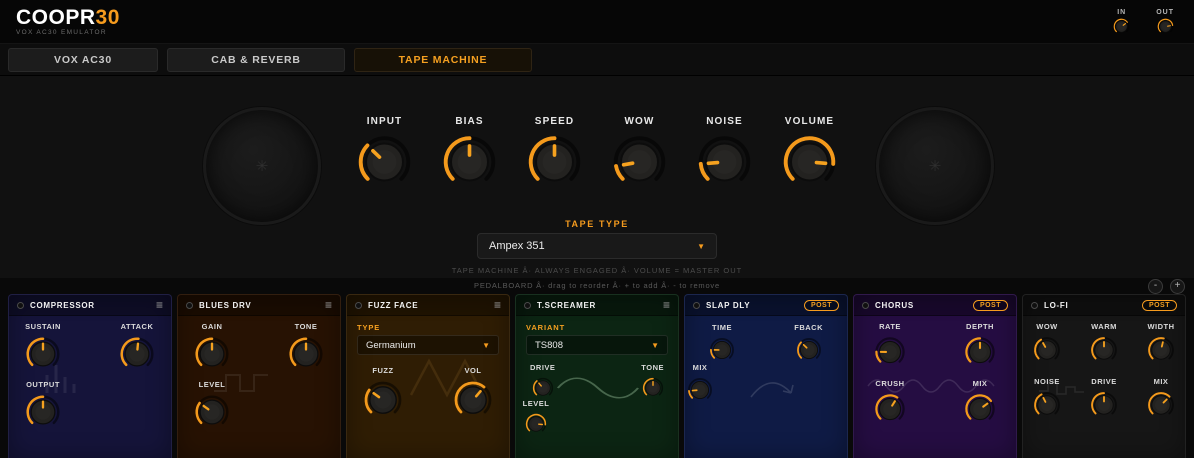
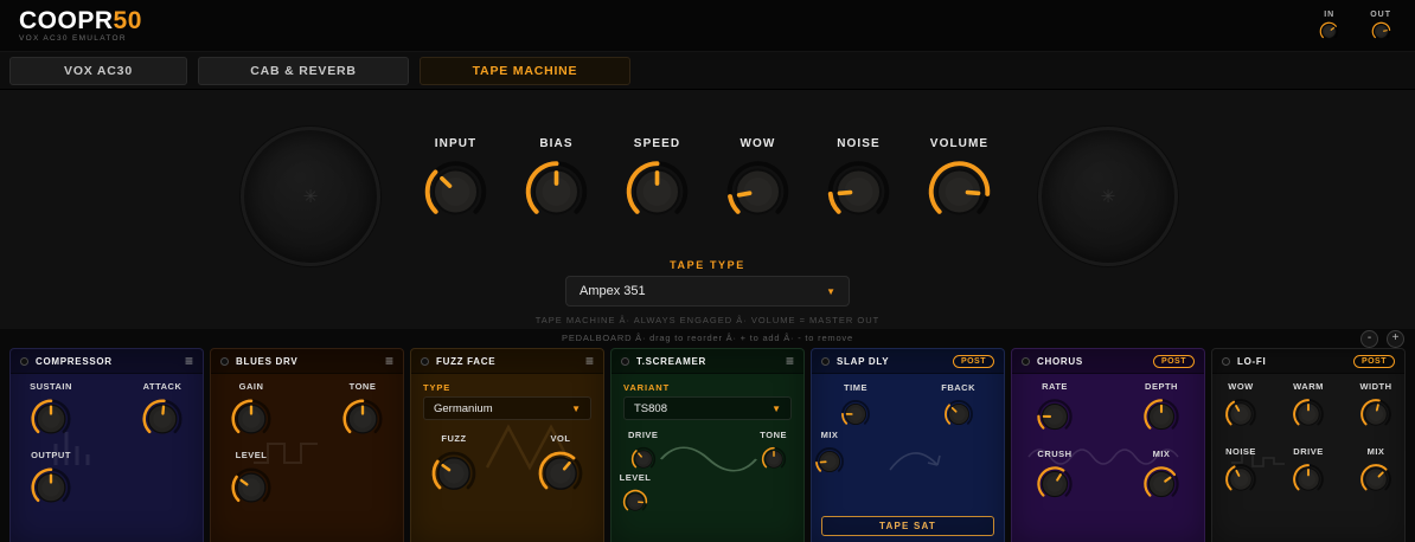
- COOPR30
+ COOPR50
  VOX AC30
  CAB & REVERB
  TAPE MACHINE
  INPUT
  BIAS
  SPEED
  WOW
  NOISE
  VOLUME
  TAPE TYPE
  Ampex 351
  ▼
  TAPE MACHINE Â· ALWAYS ENGAGED Â· VOLUME = MASTER OUT
  PEDALBOARD Â· drag to reorder Â· + to add Â· - to remove
  -
  +
  COMPRESSOR
  ≡
  SUSTAIN
  ATTACK
  OUTPUT
  BLUES DRV
  ≡
  GAIN
  TONE
  LEVEL
  FUZZ FACE
  ≡
  TYPE
  Germanium
  ▼
  FUZZ
  VOL
  T.SCREAMER
  ≡
  VARIANT
  TS808
  ▼
  DRIVE
  TONE
  LEVEL
  SLAP DLY
  TIME
  FBACK
  MIX
+ TAPE SAT
  CHORUS
  RATE
  DEPTH
  CRUSH
  MIX
  LO-FI
  WOW
  WARM
  WIDTH
  NOISE
  DRIVE
  MIX
